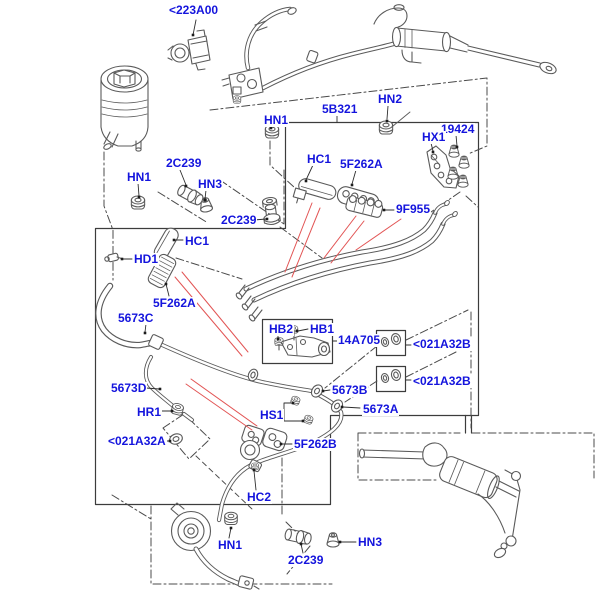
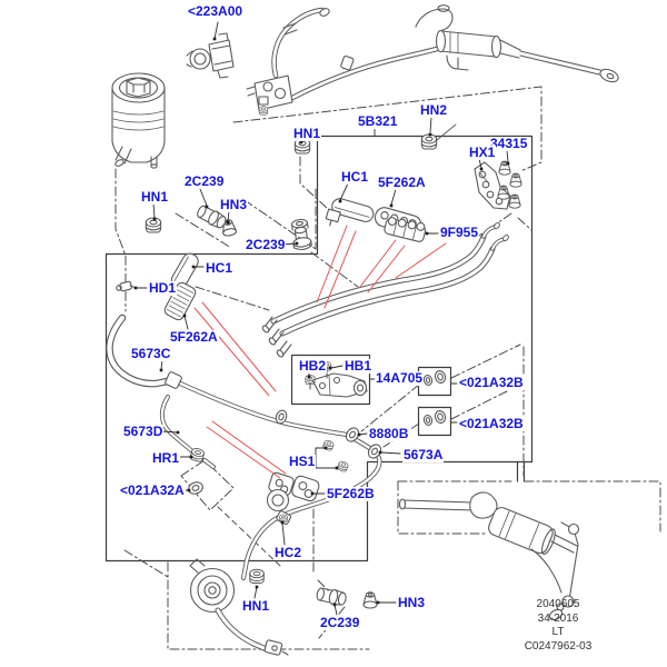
  <223A00
  5B321
  HN2
  HN1
  HC1
  5F262A
- 19424
+ 34315
  HX1
  2C239
  HN1
  HN3
  2C239
  9F955
  HC1
  HD1
  5F262A
  5673C
  HB2
  HB1
  14A705
  <021A32B
  <021A32B
- 5673B
+ 8880B
  5673A
  5673D
  HR1
  <021A32A
  HS1
  5F262B
  HC2
  HN1
  2C239
  HN3
+ 2040605
+ 34-2016
+ LT
+ C0247962-03
